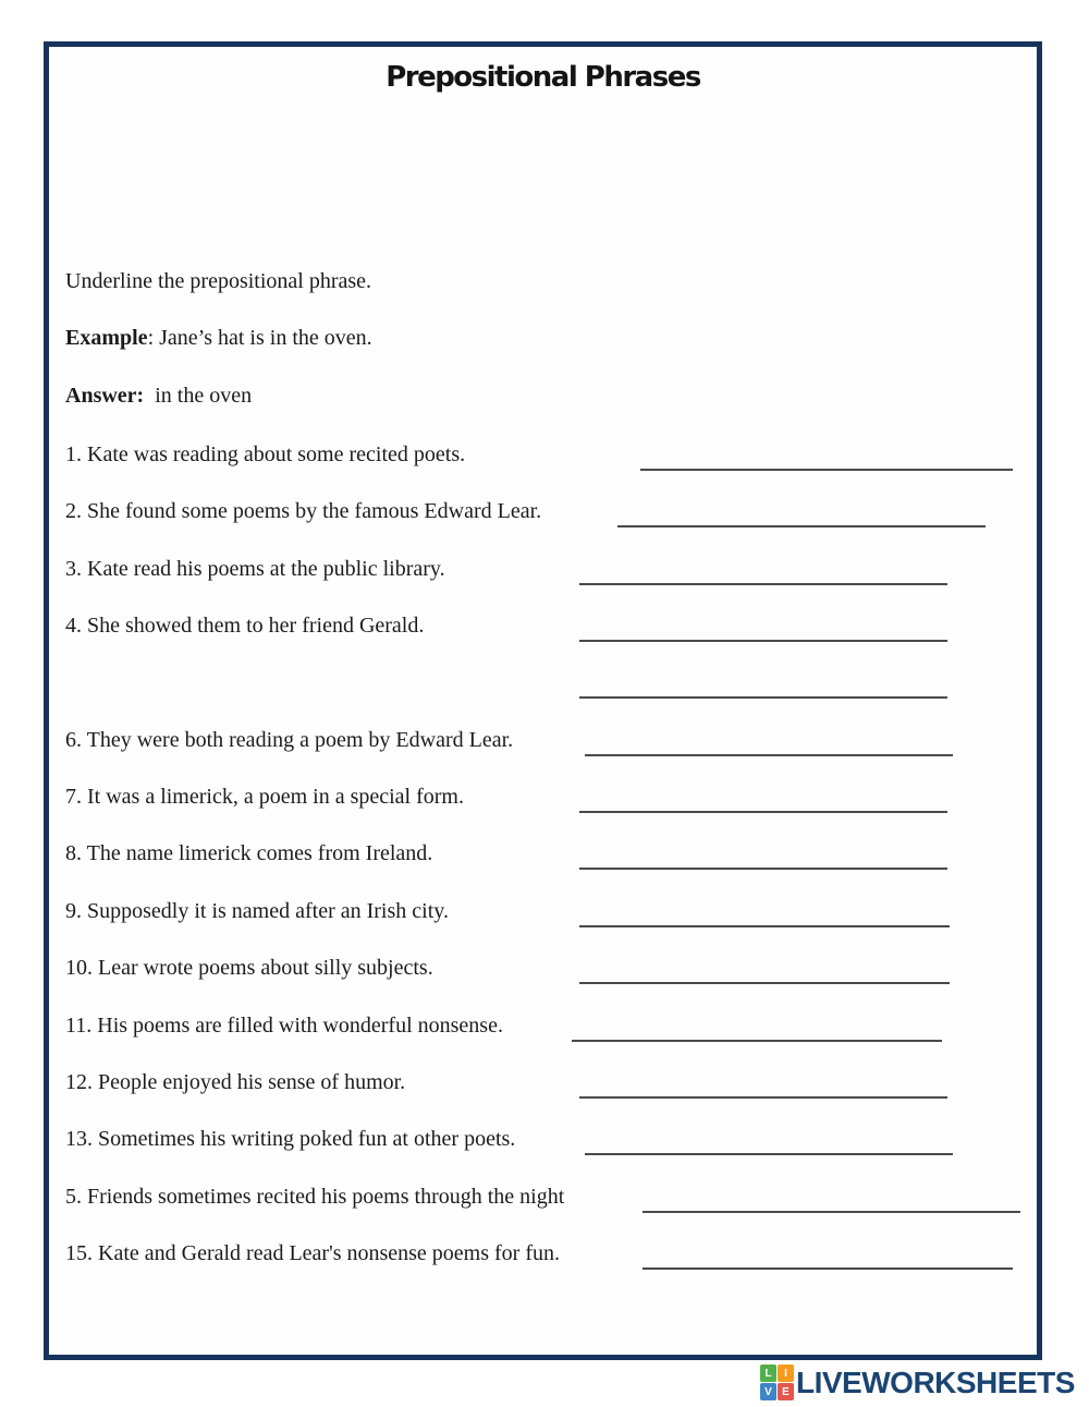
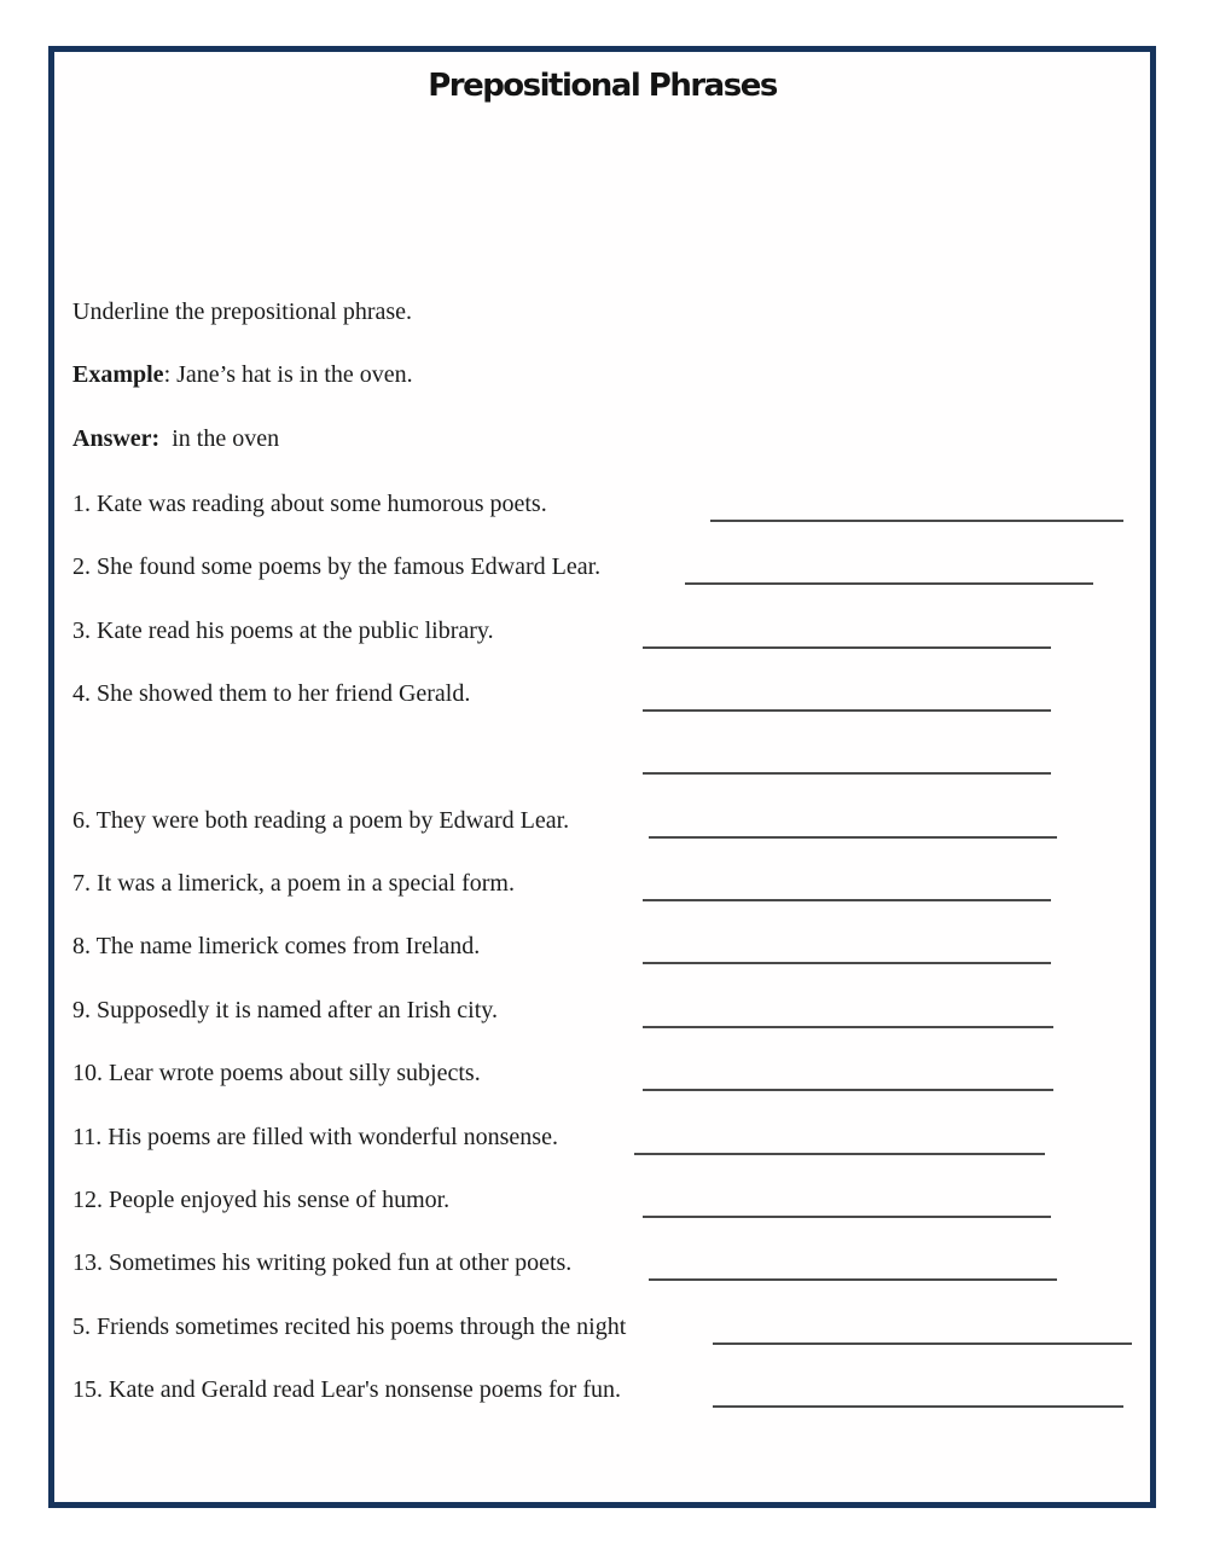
  Prepositional Phrases
  Underline the prepositional phrase.
  Example: Jane’s hat is in the oven.
  Answer: in the oven
- 1. Kate was reading about some recited poets.
+ 1. Kate was reading about some humorous poets.
  2. She found some poems by the famous Edward Lear.
  3. Kate read his poems at the public library.
  4. She showed them to her friend Gerald.
  6. They were both reading a poem by Edward Lear.
  7. It was a limerick, a poem in a special form.
  8. The name limerick comes from Ireland.
  9. Supposedly it is named after an Irish city.
  10. Lear wrote poems about silly subjects.
  11. His poems are filled with wonderful nonsense.
  12. People enjoyed his sense of humor.
  13. Sometimes his writing poked fun at other poets.
  5. Friends sometimes recited his poems through the night
  15. Kate and Gerald read Lear's nonsense poems for fun.
- L
- I
- V
- E
- LIVEWORKSHEETS
